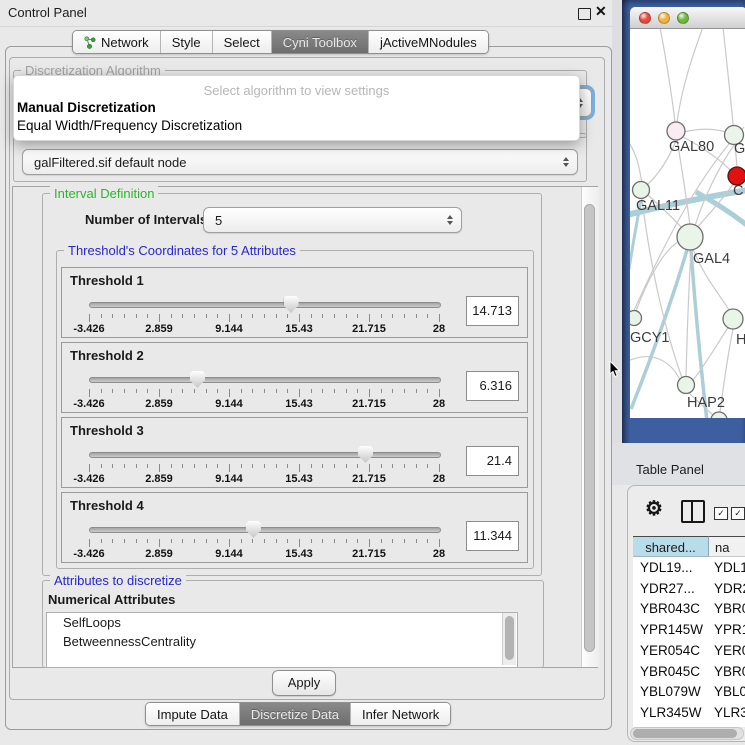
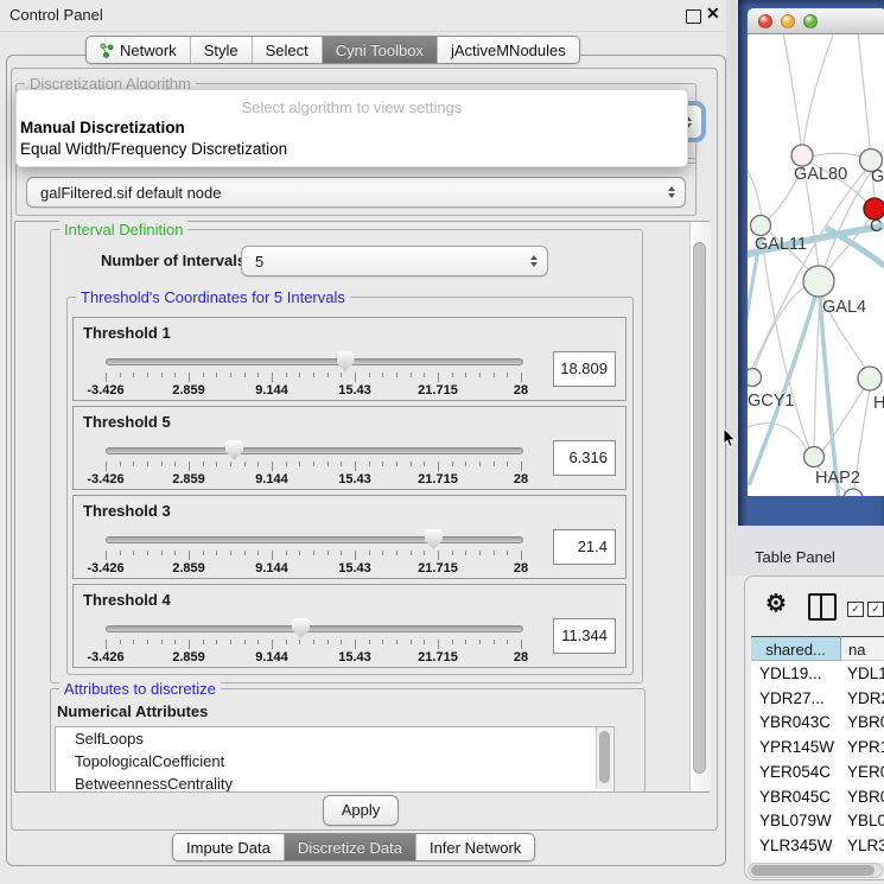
  Control Panel
  ✕
  Network
  Style
  Select
  Cyni Toolbox
  jActiveMNodules
  Discretization Algorithm
  Select algorithm to view settings
  Manual Discretization
  Equal Width/Frequency Discretization
  galFiltered.sif default node
  Interval Definition
  Number of Interval
  5
- Threshold's Coordinates for 5 Attributes
+ Threshold's Coordinates for 5 Intervals
  Threshold 1
  -3.426
  2.859
  9.144
  15.43
  21.715
  28
- 14.713
+ 18.809
- Threshold 2
+ Threshold 5
  -3.426
  2.859
  9.144
  15.43
  21.715
  28
  6.316
  Threshold 3
  -3.426
  2.859
  9.144
  15.43
  21.715
  28
  21.4
  Threshold 4
  -3.426
  2.859
  9.144
  15.43
  21.715
  28
  11.344
  Attributes to discretize
  Numerical Attributes
  SelfLoops
+ TopologicalCoefficient
  BetweennessCentrality
  Apply
  Impute Data
  Discretize Data
  Infer Network
  GAL80
  C
  GAL11
  GAL4
  GCY1
  H
  HAP2
  Table Panel
  ⚙
  ✓
  ✓
  shared...
  na
  YDL19...
  YDL1
  YDR27...
  YDR
  YBR043C
  YBR
  YPR145W
  YPR
  YER054C
  YER
  YBR045C
  YBR
  YBL079W
  YBL0
  YLR345W
  YLR3
